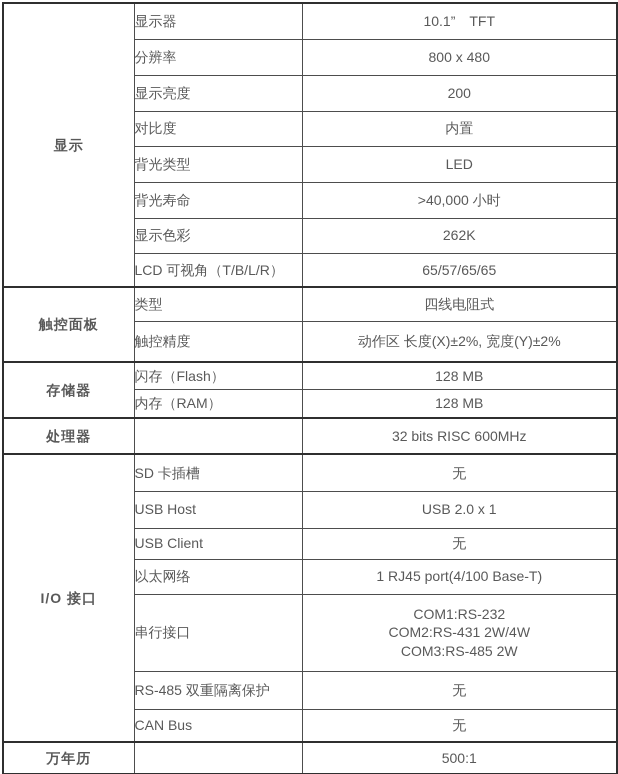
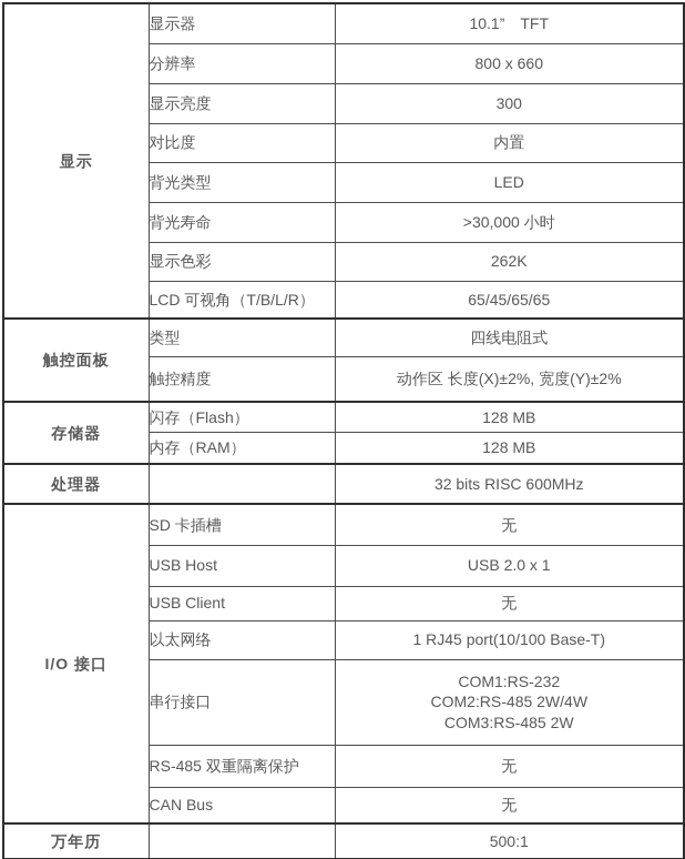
  显示	显示器	10.1” TFT
- 分辨率	800 x 480
+ 分辨率	800 x 660
- 显示亮度	200
+ 显示亮度	300
  对比度	内置
  背光类型	LED
- 背光寿命	>40,000 小时
+ 背光寿命	>30,000 小时
  显示色彩	262K
- LCD 可视角（T/B/L/R）	65/57/65/65
+ LCD 可视角（T/B/L/R）	65/45/65/65
  触控面板	类型	四线电阻式
  触控精度	动作区 长度(X)±2%, 宽度(Y)±2%
  存储器	闪存（Flash）	128 MB
  内存（RAM）	128 MB
  处理器		32 bits RISC 600MHz
  I/O 接口	SD 卡插槽	无
  USB Host	USB 2.0 x 1
  USB Client	无
- 以太网络	1 RJ45 port(4/100 Base-T)
+ 以太网络	1 RJ45 port(10/100 Base-T)
- 串行接口	COM1:RS-232 COM2:RS-431 2W/4W COM3:RS-485 2W
+ 串行接口	COM1:RS-232 COM2:RS-485 2W/4W COM3:RS-485 2W
  RS-485 双重隔离保护	无
  CAN Bus	无
  万年历		500:1
